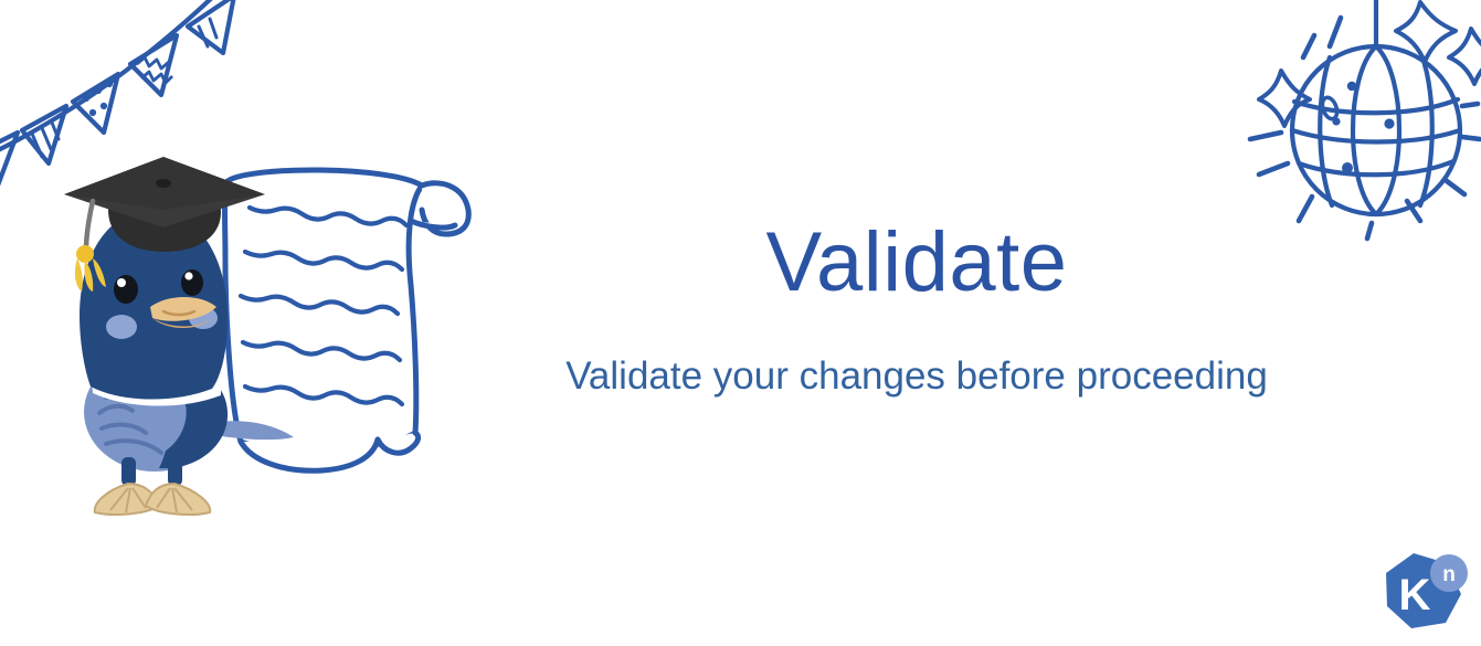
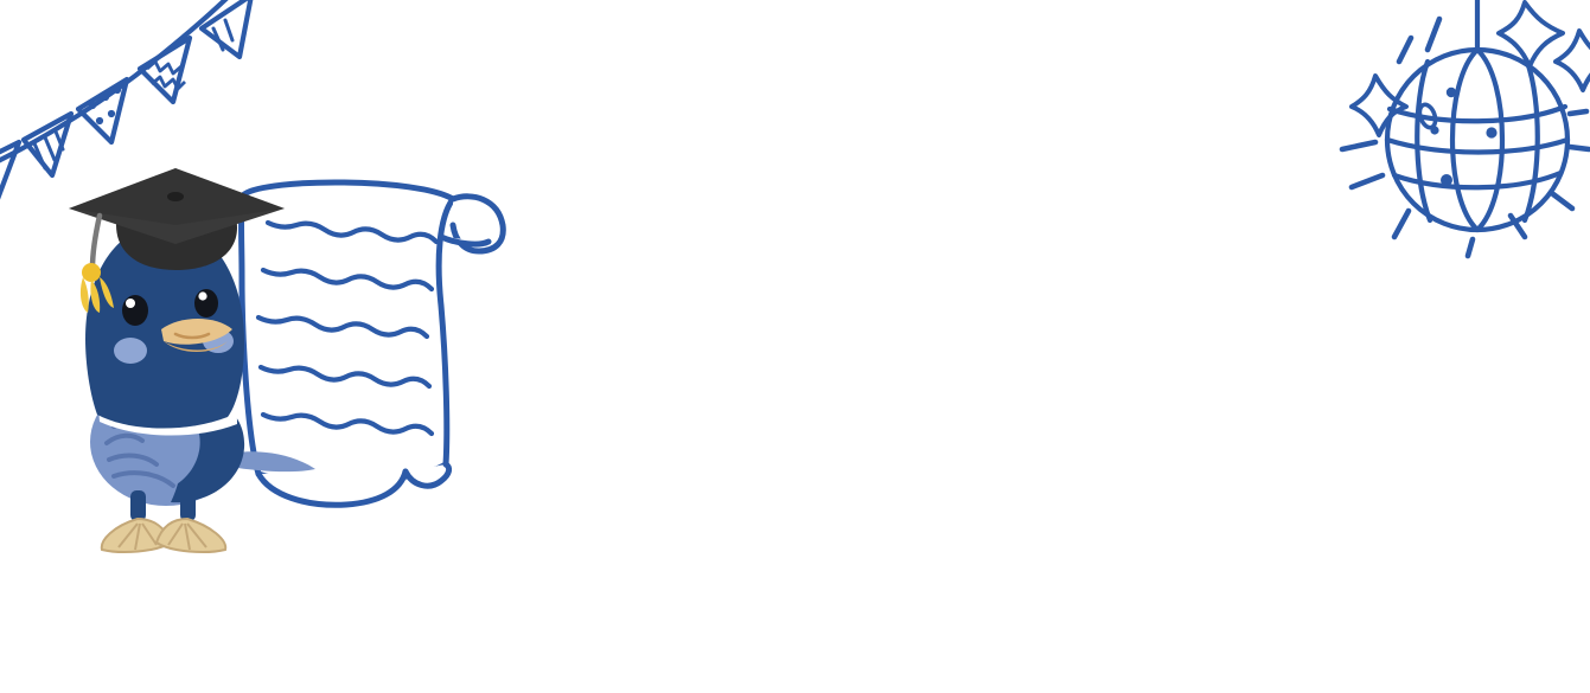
- Validate
- Validate your changes before proceeding
- K
- n
